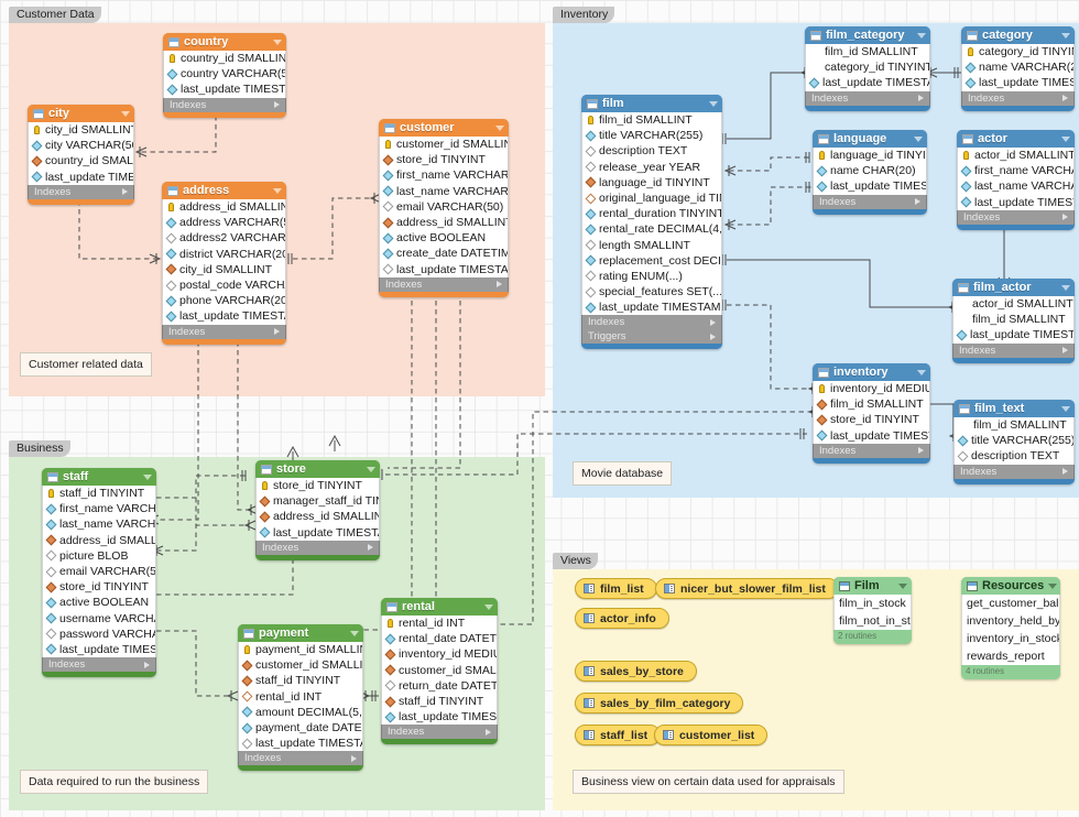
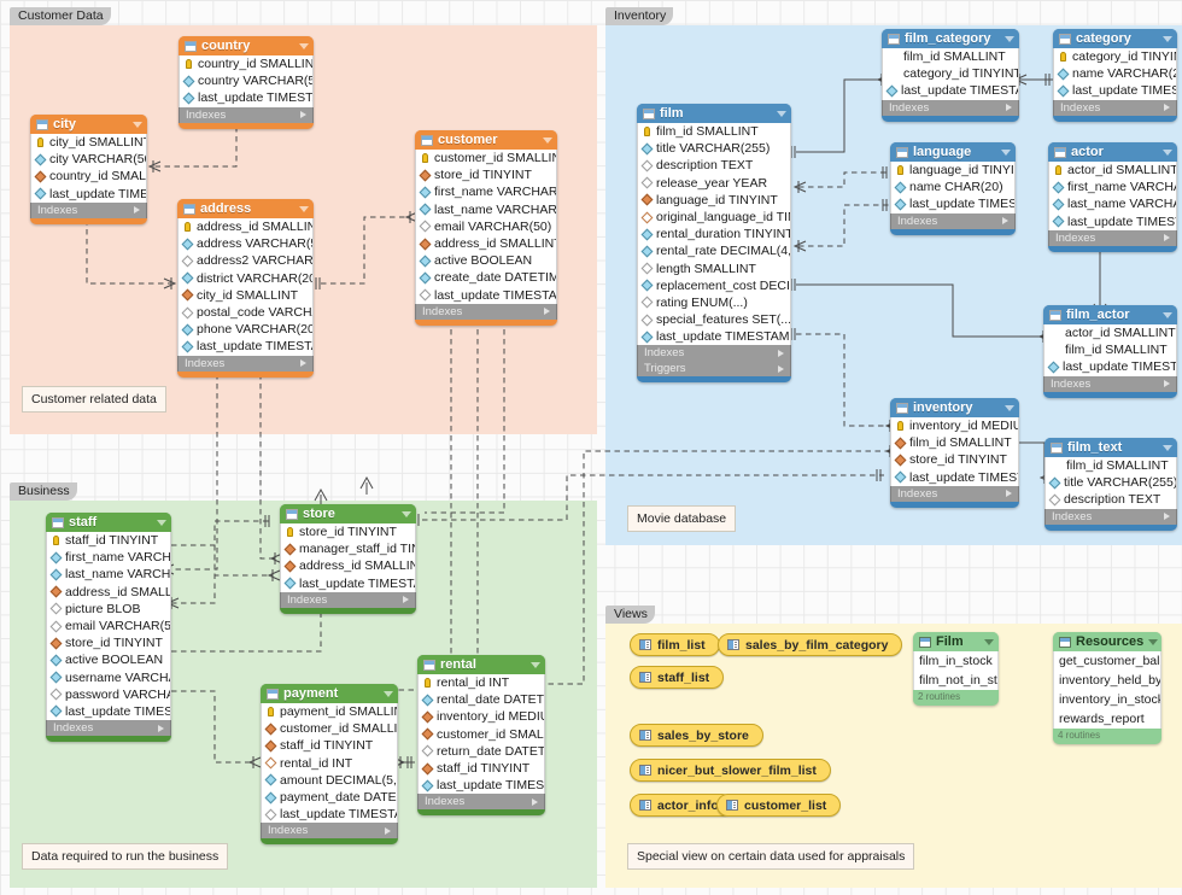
  Customer Data
  Inventory
  Business
  Views
  Customer related data
  Movie database
  Data required to run the business
- Business view on certain data used for appraisals
+ Special view on certain data used for appraisals
  country
  country_id SMALLIN
  country VARCHAR(5
  last_update TIMEST
  Indexes
  city
  city_id SMALLIN
  city VARCHAR(5
  country_id SMAL
  last_update TIME
  Indexes
  address
  address_id SMALLIN
  address VARCHAR(
  address2 VARCHAR
  district VARCHAR(2
  city_id SMALLINT
  postal_code VARCH
  phone VARCHAR(20
  last_update TIMEST
  Indexes
  customer
  customer_id SMALLI
  store_id TINYINT
  first_name VARCHAR
  last_name VARCHAR
  email VARCHAR(50)
  address_id SMALLIN
  active BOOLEAN
  create_date DATETIM
  last_update TIMESTA
  Indexes
  film
  film_id SMALLINT
  title VARCHAR(255)
  description TEXT
  release_year YEAR
  language_id TINYINT
  original_language_id TI
  rental_duration TINYINT
  rental_rate DECIMAL(4,
  length SMALLINT
  replacement_cost DECI
  rating ENUM(...)
  special_features SET(...
  last_update TIMESTAM
  Indexes
  Triggers
  film_category
  film_id SMALLINT
  category_id TINYINT
  last_update TIMEST
  Indexes
  category
  category_id TINYI
  name VARCHAR(
  last_update TIMES
  Indexes
  language
  language_id TINYI
  name CHAR(20)
  last_update TIMES
  Indexes
  actor
  actor_id SMALLINT
  first_name VARCH
  last_name VARCH
  last_update TIMES
  Indexes
  film_actor
  actor_id SMALLINT
  film_id SMALLINT
  last_update TIMEST
  Indexes
  inventory
  inventory_id MEDIU
  film_id SMALLINT
  store_id TINYINT
  last_update TIMES
  Indexes
  film_text
  film_id SMALLINT
  title VARCHAR(255)
  description TEXT
  Indexes
  staff
  staff_id TINYINT
  first_name VARCH
  last_name VARCH
  address_id SMALL
  picture BLOB
  email VARCHAR(5
  store_id TINYINT
  active BOOLEAN
  last_update TIMES
  Indexes
  store
  store_id TINYINT
  manager_staff_id TI
  address_id SMALLIN
  last_update TIMEST
  Indexes
  payment
  payment_id SMALLI
  customer_id SMALLI
  staff_id TINYINT
  rental_id INT
  amount DECIMAL(5,
  payment_date DATE
  last_update TIMEST
  Indexes
  rental
  rental_id INT
  rental_date DATET
  inventory_id MEDI
  customer_id SMAL
  return_date DATET
  staff_id TINYINT
  last_update TIMES
  Indexes
  film_list
- nicer_but_slower_film_list
+ sales_by_film_category
- actor_info
+ staff_list
  sales_by_store
- sales_by_film_category
+ nicer_but_slower_film_list
- staff_list
+ actor_info
  customer_list
  Film
  film_in_stock
  film_not_in_st
  2 routines
  Resources
  get_customer_bal
  inventory_held_by
  inventory_in_stoc
  rewards_report
  4 routines
